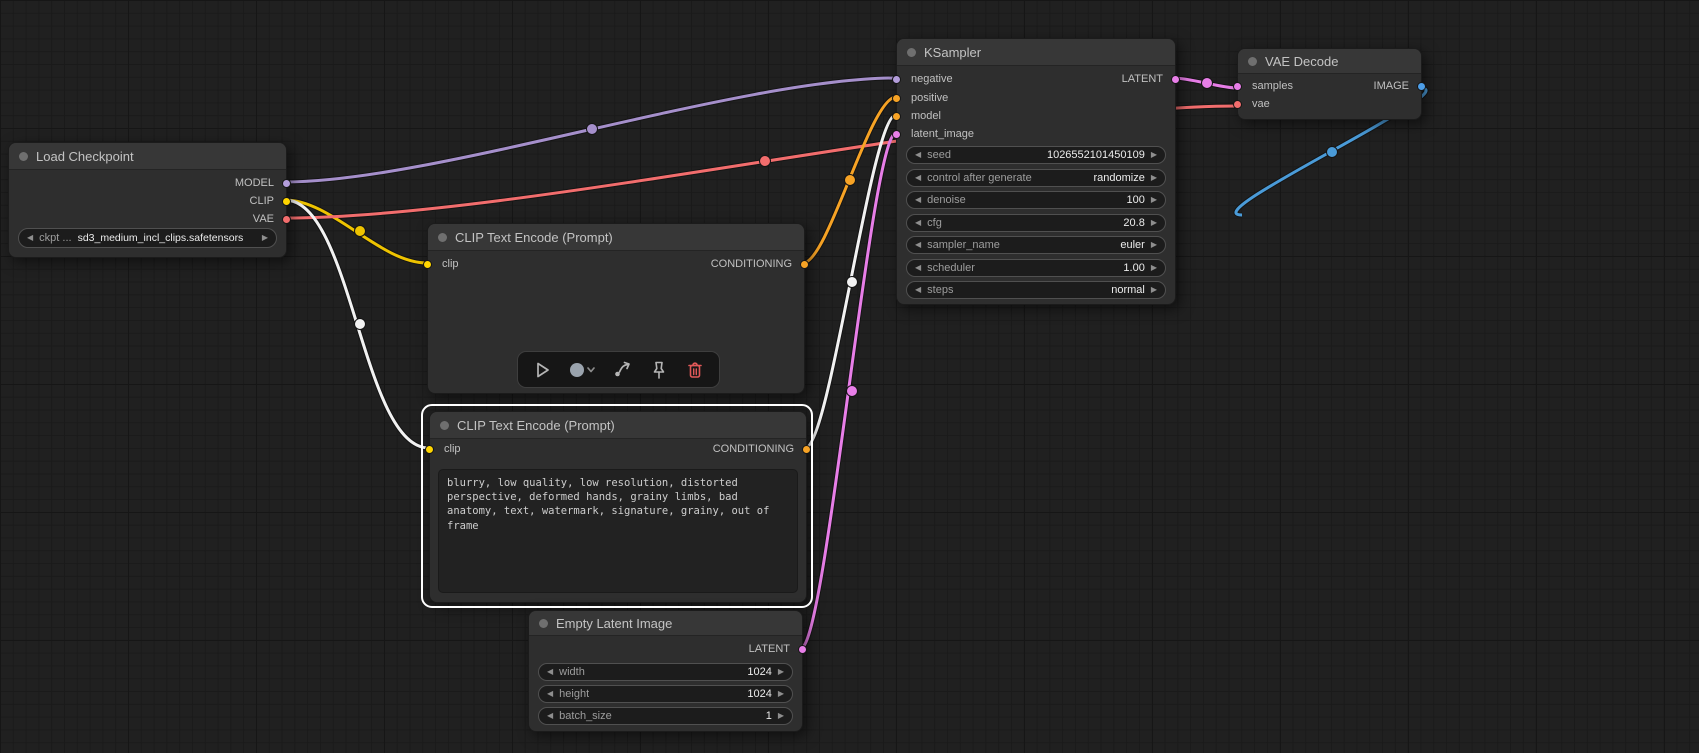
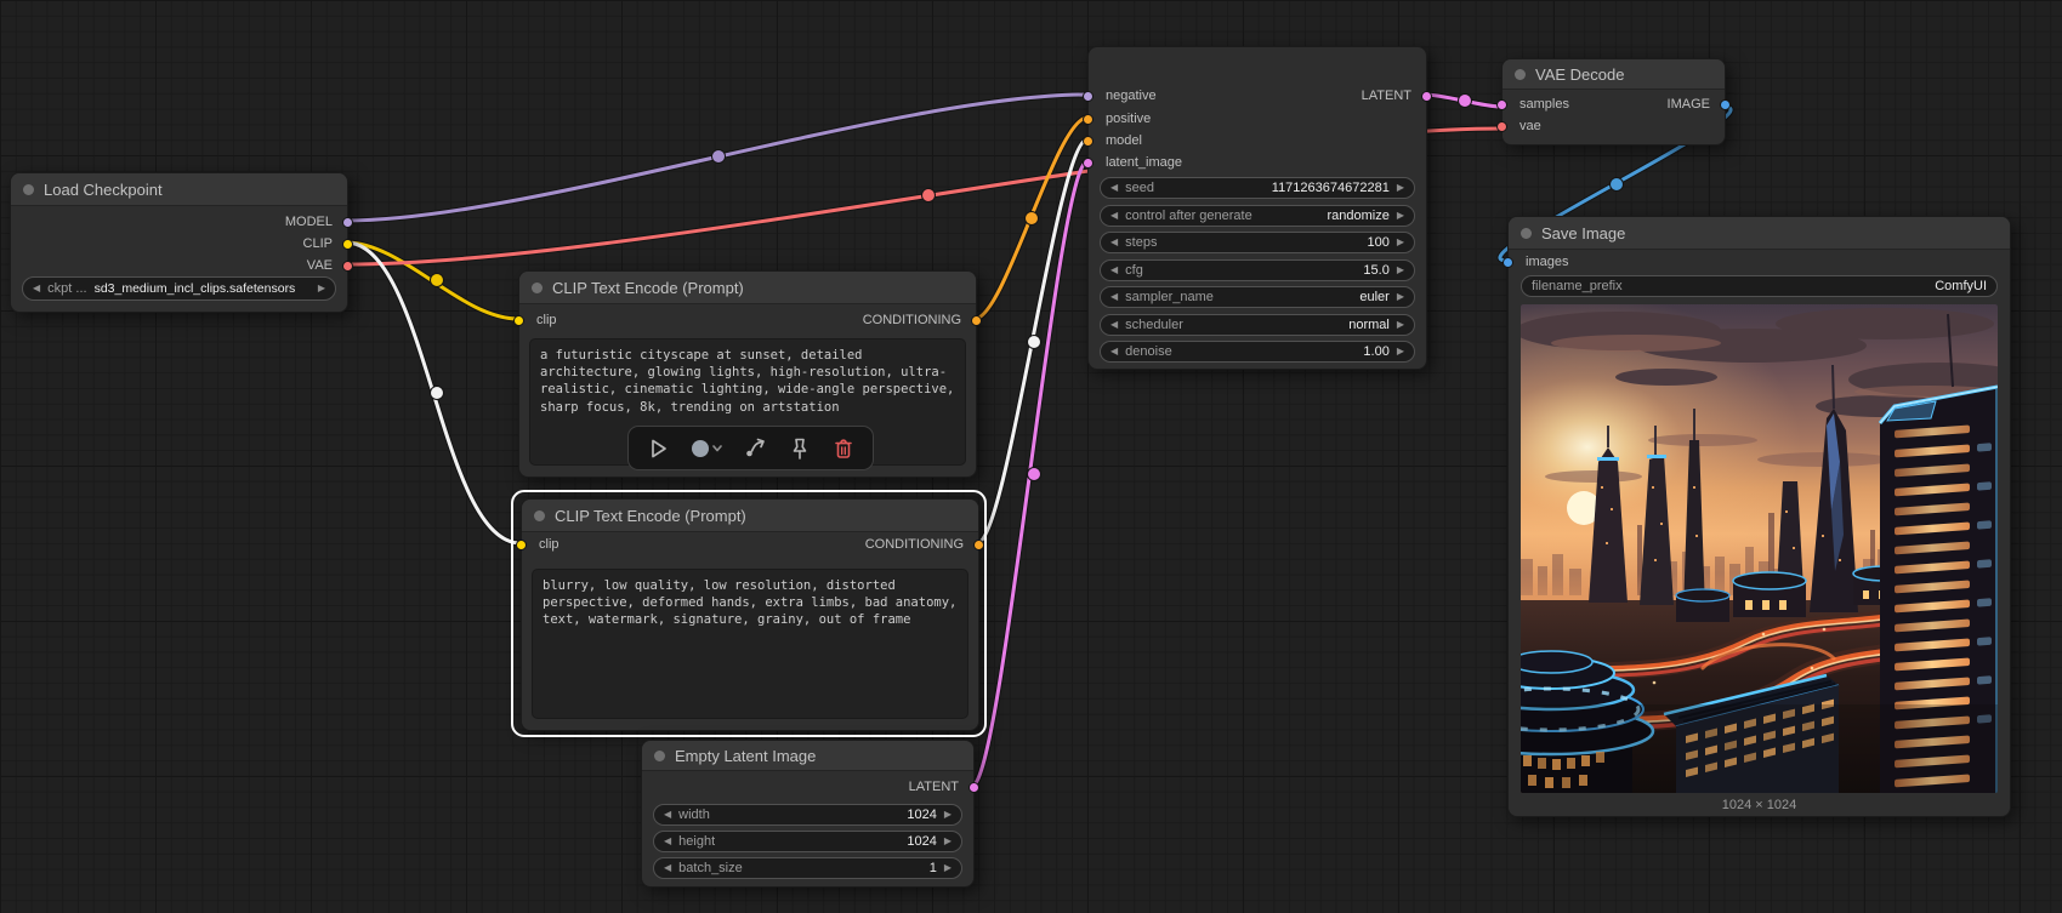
  Load Checkpoint
  MODEL
  CLIP
  VAE
  ◀
  ckpt ...
  sd3_medium_incl_clips.safetensors
  ▶
  CLIP Text Encode (Prompt)
  clip
  CONDITIONING
+ a futuristic cityscape at sunset, detailed architecture, glowing lights, high-resolution, ultra-realistic, cinematic lighting, wide-angle perspective, sharp focus, 8k, trending on artstation
  CLIP Text Encode (Prompt)
  clip
  CONDITIONING
- blurry, low quality, low resolution, distorted perspective, deformed hands, grainy limbs, bad anatomy, text, watermark, signature, grainy, out of frame
+ blurry, low quality, low resolution, distorted perspective, deformed hands, extra limbs, bad anatomy, text, watermark, signature, grainy, out of frame
  Empty Latent Image
  LATENT
  ◀
  width
  1024
  ▶
  ◀
  height
  1024
  ▶
  ◀
  batch_size
  1
  ▶
- KSampler
  negative
  positive
  model
  latent_image
  LATENT
  ◀
  seed
- 1026552101450109
+ 1171263674672281
  ▶
  ◀
  control after generate
  randomize
  ▶
  ◀
- denoise
+ steps
  100
  ▶
  ◀
  cfg
- 20.8
+ 15.0
  ▶
  ◀
  sampler_name
  euler
  ▶
  ◀
  scheduler
- 1.00
+ normal
  ▶
  ◀
- steps
+ denoise
- normal
+ 1.00
  ▶
  VAE Decode
  samples
  vae
  IMAGE
+ Save Image
+ images
+ filename_prefix
+ ComfyUI
+ 1024 × 1024
